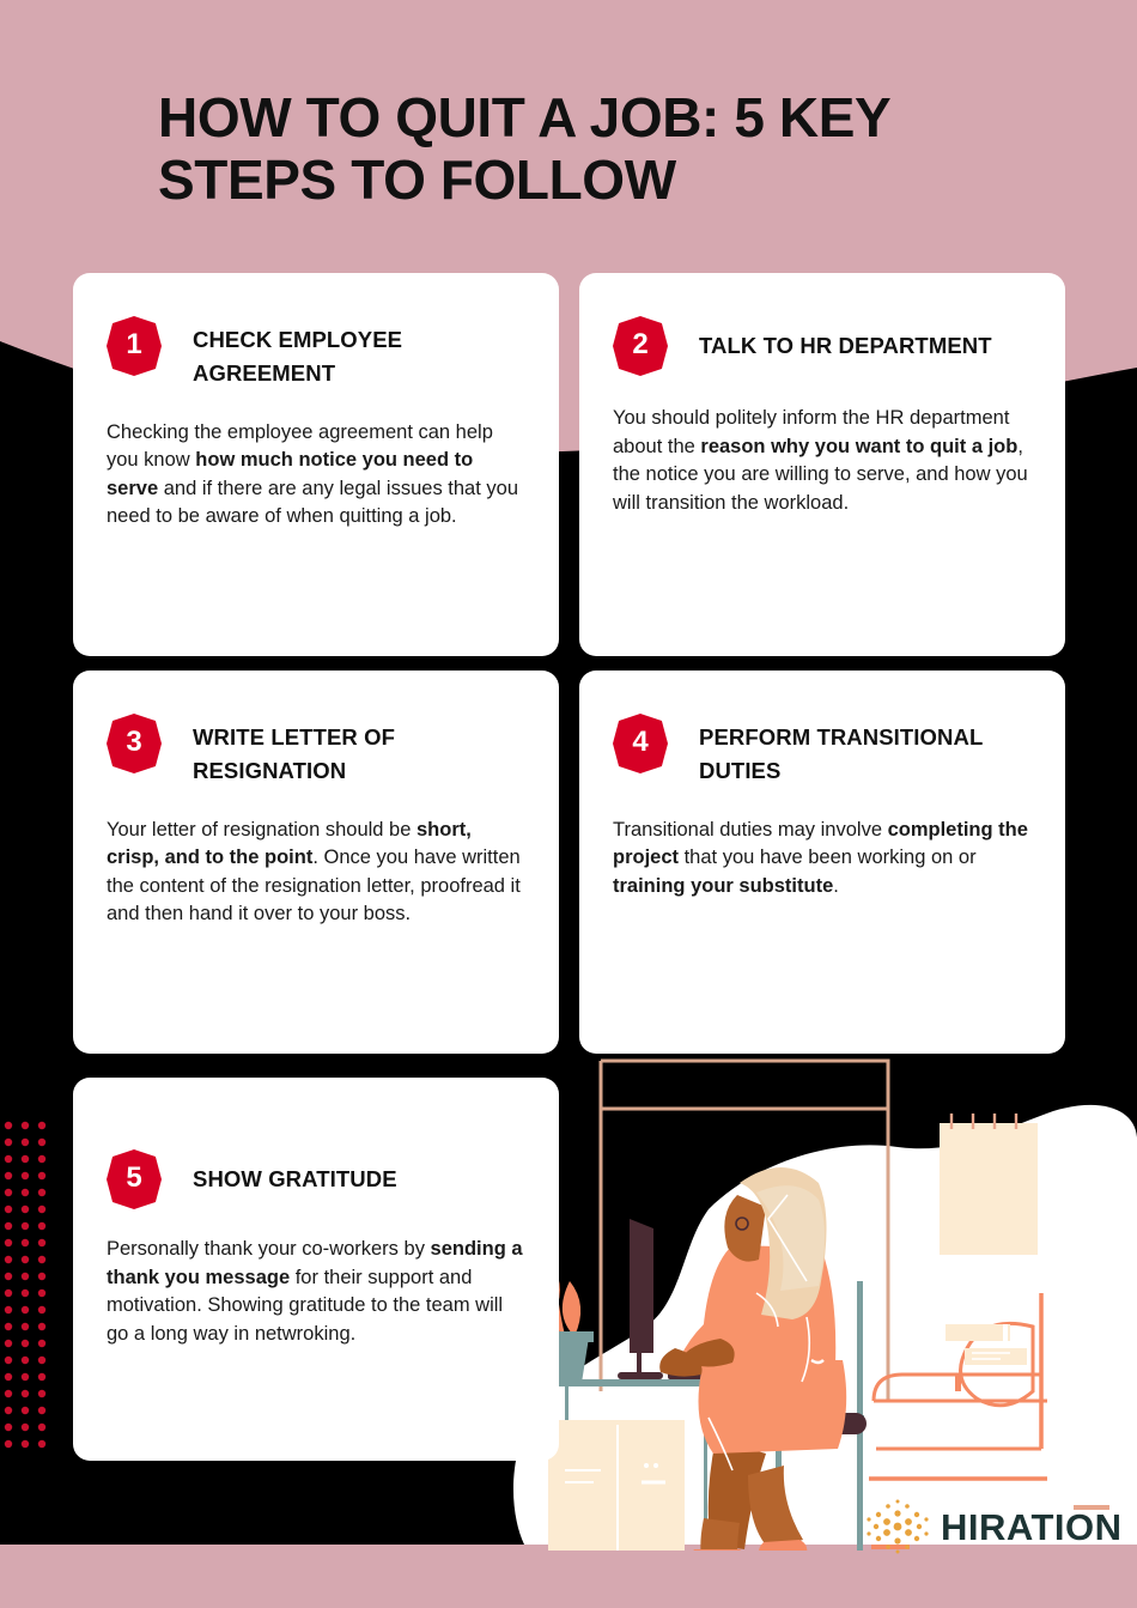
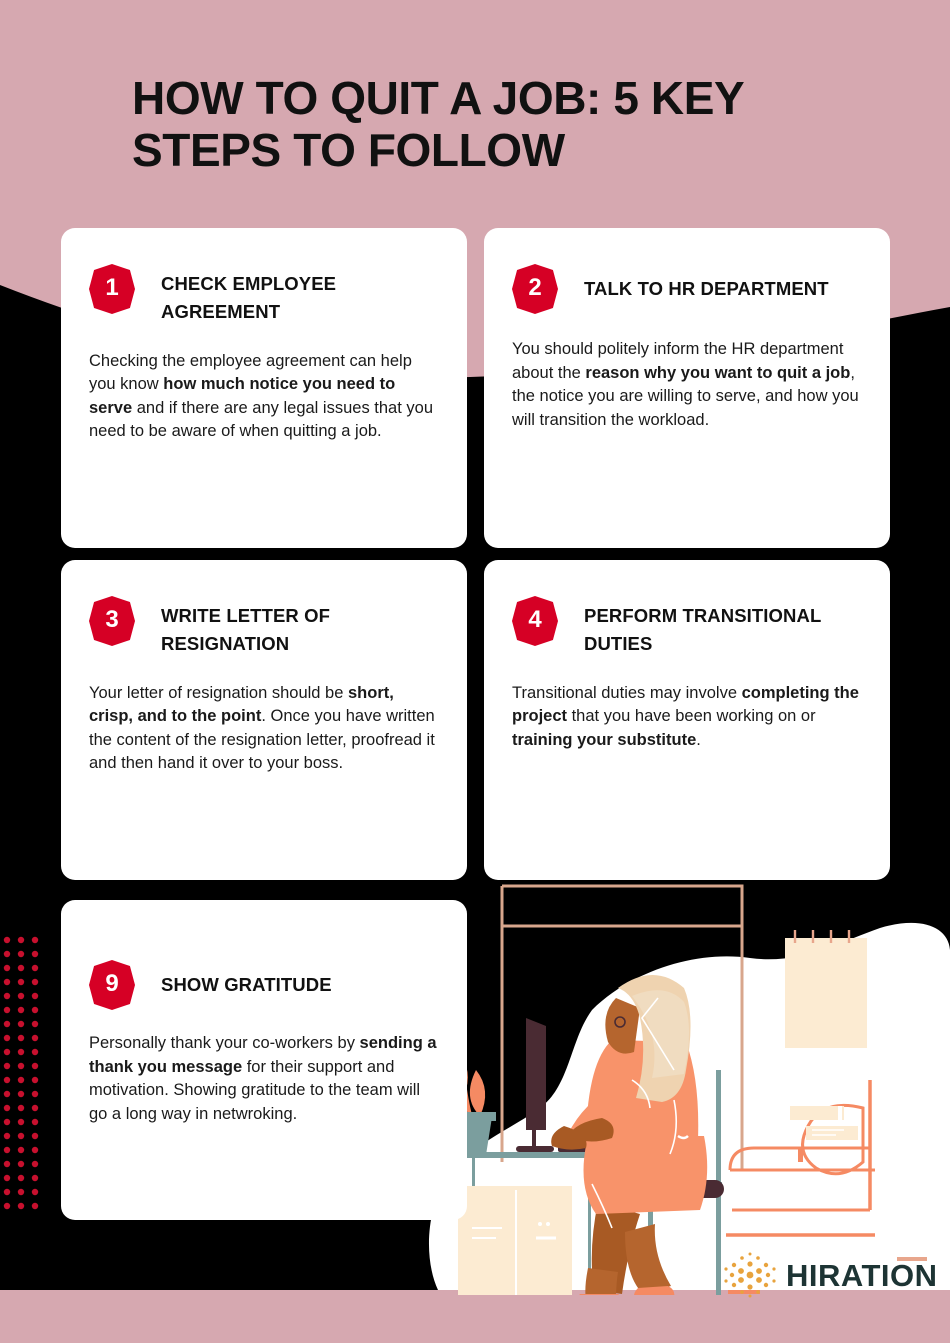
  HOW TO QUIT A JOB: 5 KEY STEPS TO FOLLOW
  1
  CHECK EMPLOYEE AGREEMENT
  Checking the employee agreement can help you know how much notice you need to serve and if there are any legal issues that you need to be aware of when quitting a job.
  2
  TALK TO HR DEPARTMENT
  You should politely inform the HR department about the reason why you want to quit a job, the notice you are willing to serve, and how you will transition the workload.
  3
  WRITE LETTER OF RESIGNATION
  Your letter of resignation should be short, crisp, and to the point. Once you have written the content of the resignation letter, proofread it and then hand it over to your boss.
  4
  PERFORM TRANSITIONAL DUTIES
  Transitional duties may involve completing the project that you have been working on or training your substitute.
- 5
+ 9
  SHOW GRATITUDE
  Personally thank your co-workers by sending a thank you message for their support and motivation. Showing gratitude to the team will go a long way in netwroking.
  HIRATION
